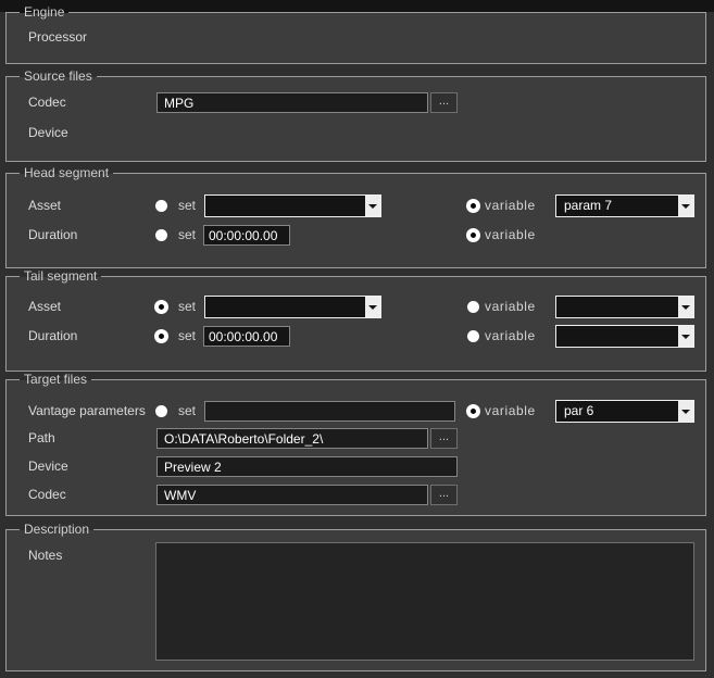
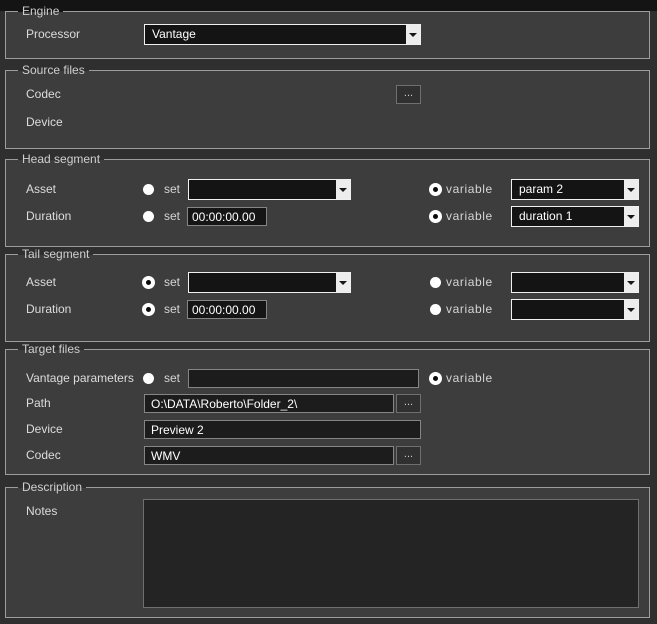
  Engine
  Processor
+ Vantage
  Source files
  Codec
- MPG
  ...
  Device
  Head segment
  Asset
  set
  variable
- param 7
+ param 2
  Duration
  set
  00:00:00.00
  variable
+ duration 1
  Tail segment
  Asset
  set
  variable
  Duration
  set
  00:00:00.00
  variable
  Target files
  Vantage parameters
  set
  variable
- par 6
  Path
  O:\DATA\Roberto\Folder_2\
  ...
  Device
  Preview 2
  Codec
  WMV
  ...
  Description
  Notes
